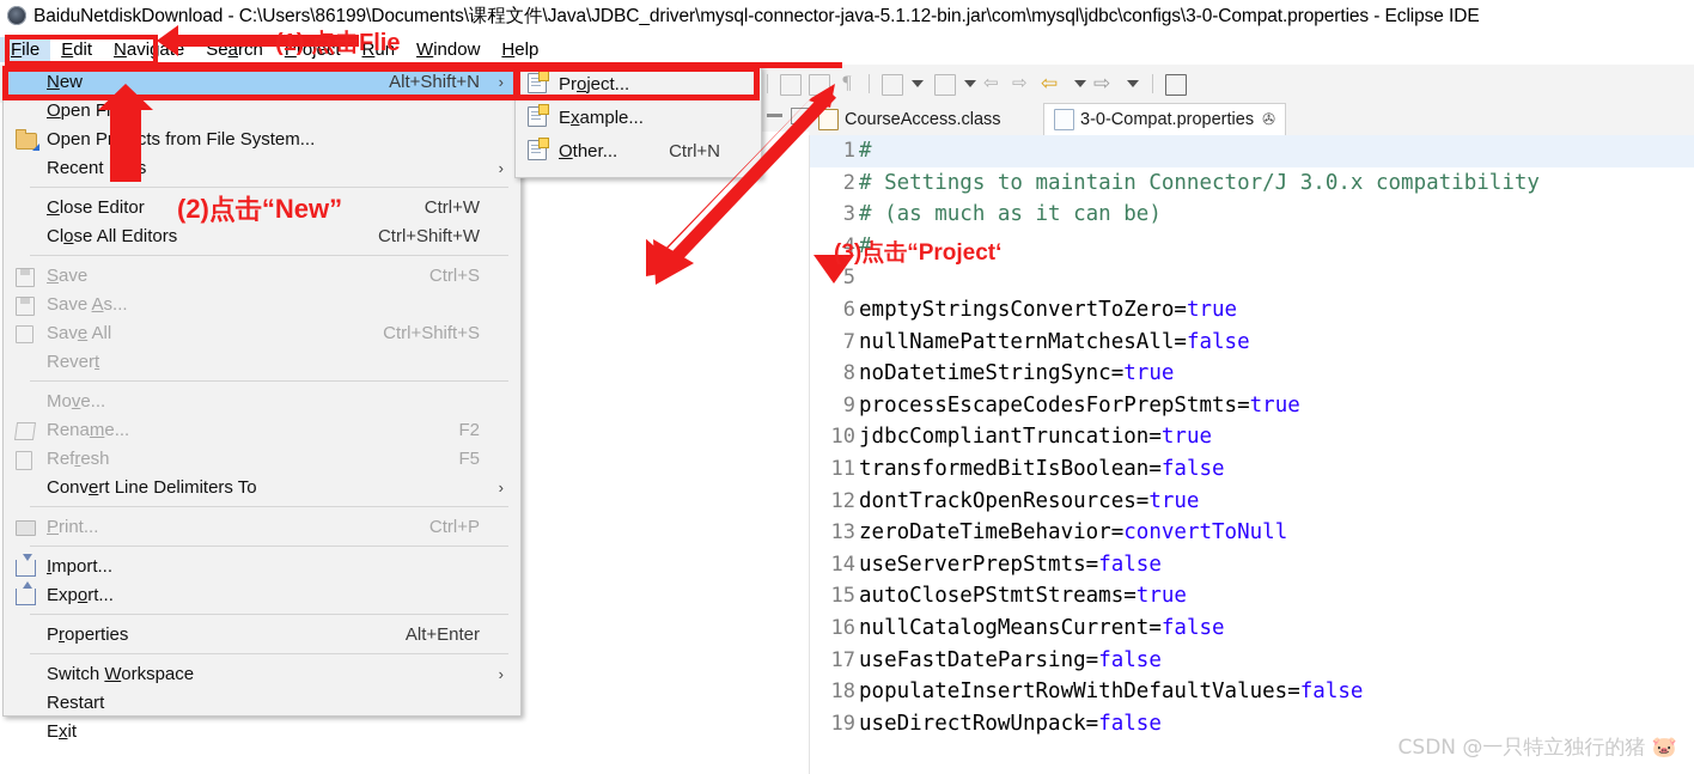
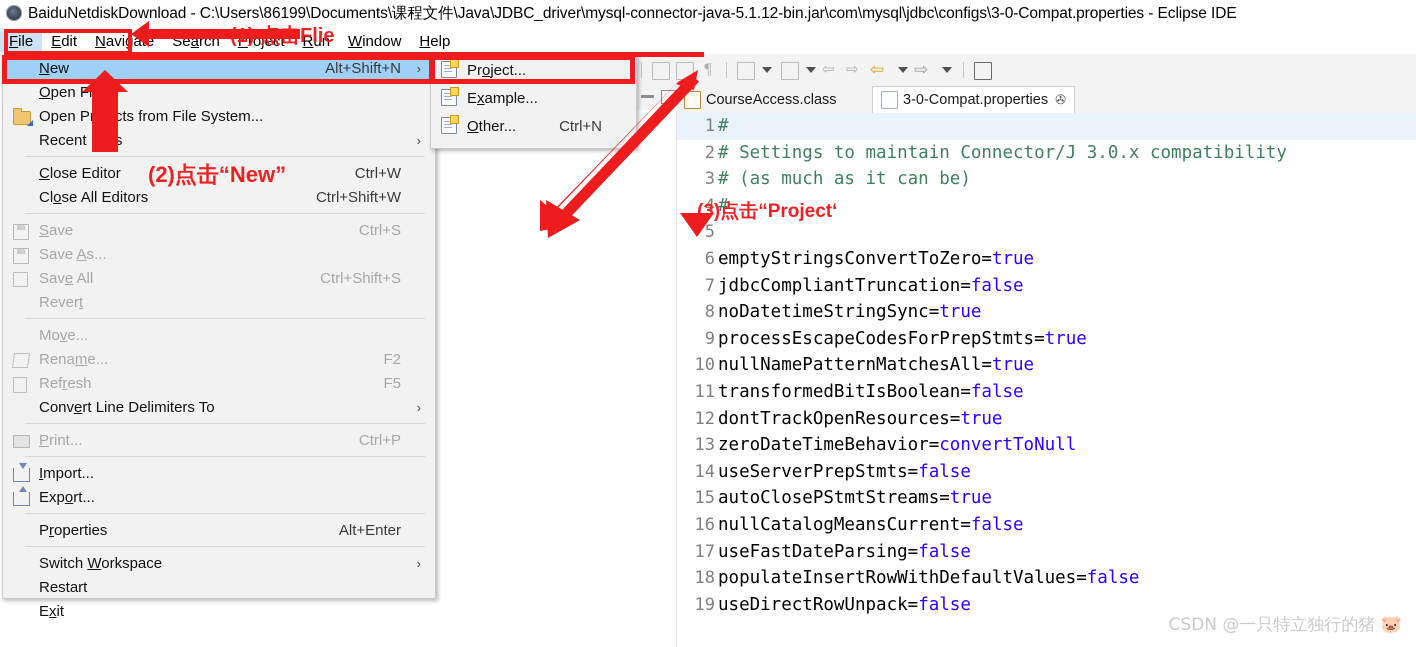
  BaiduNetdiskDownload - C:\Users\86199\Documents\课程文件\Java\JDBC_driver\mysql-connector-java-5.1.12-bin.jar\com\mysql\jdbc\configs\3-0-Compat.properties - Eclipse IDE
  File
  Edit
  Navige
  Search
  Project
  Run
  Window
  Help
  ¶
  ⇦
  ⇨
  ⇦
  ⇨
  CourseAccess.class
  3-0-Compat.properties
  ✇
  1 #
  2 # Settings to maintain Connector/J 3.0.x compatibility
  3 # (as much as it can be)
  4 #
  6 emptyStringsConvertToZero=true
- 7 nullNamePatternMatchesAll=false
+ 7 jdbcCompliantTruncation=false
  8 noDatetimeStringSync=true
  9 processEscapeCodesForPrepStmts=true
- 10 jdbcCompliantTruncation=true
+ 10 nullNamePatternMatchesAll=true
  11 transformedBitIsBoolean=false
  12 dontTrackOpenResources=true
  13 zeroDateTimeBehavior=convertToNull
  14 useServerPrepStmts=false
  15 autoClosePStmtStreams=true
  16 nullCatalogMeansCurrent=false
  17 useFastDateParsing=false
  18 populateInsertRowWithDefaultValues=false
  19 useDirectRowUnpack=false
  New
  Alt+Shift+N
  ›
  Open Pcts from File System...
  ›
  Close Editor
  Ctrl+W
  Close All Editors
  Ctrl+Shift+W
  Save
  Ctrl+S
  Save As...
  Save All
  Ctrl+Shift+S
  Revert
  Move...
  Rename...
  F2
  Refresh
  F5
  Convert Line Delimiters To
  ›
  Print...
  Ctrl+P
  Import...
  Export...
  Properties
  Alt+Enter
  Switch Workspace
  ›
  Restart
  Exit
  Project...
  Example...
  Other...
  Ctrl+N
  (1) 点击Flie
  (2)点击“New”
  (3)点击“Project‘
  CSDN @一只特立独行的猪 🐷
